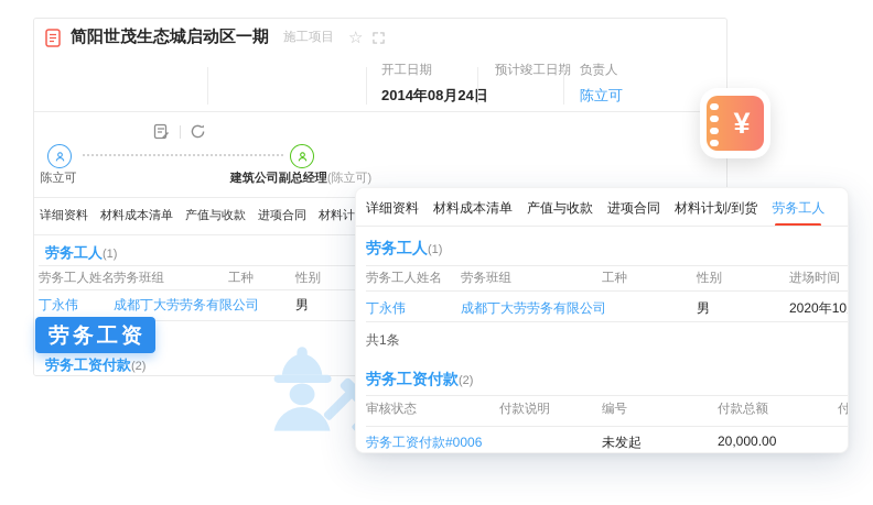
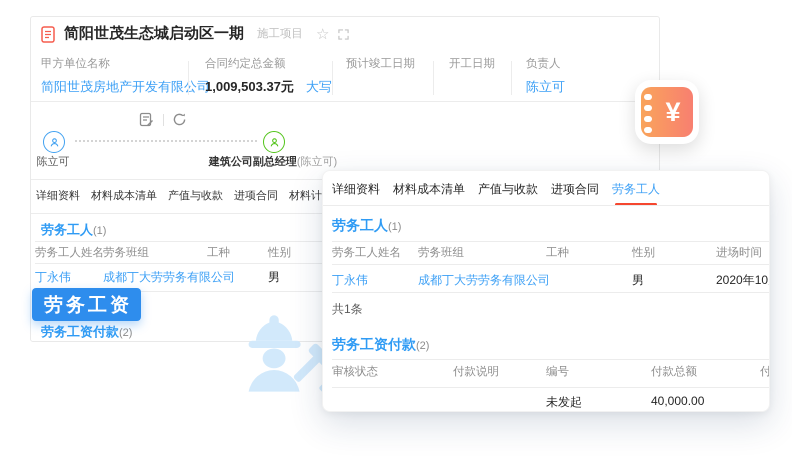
  简阳世茂生态城启动区一期
  施工项目
  ☆
+ 甲方单位名称
+ 简阳世茂房地产开发有限公司
+ 合同约定总金额
+ 1,009,503.37元
+ 大写
- 开工日期
+ 预计竣工日期
- 2014年08月24日
- 预计竣工日期
+ 开工日期
  负责人
  陈立可
  陈立可
  建筑公司副总经理(陈立可)
  详细资料
  材料成本清单
  产值与收款
  进项合同
  劳务工人(1)
  劳务工人姓名
  劳务班组
  工种
  性别
  丁永伟
  成都丁大劳劳务有限公司
  男
  劳务工资付款(2)
  劳务工资
  详细资料
  材料成本清单
  产值与收款
  进项合同
- 材料计划/到货
  劳务工人
  劳务工人(1)
  劳务工人姓名
  劳务班组
  工种
  性别
  进场时间
  丁永伟
  成都丁大劳劳务有限公司
  男
  2020年10
  共1条
  劳务工资付款(2)
  审核状态
  付款说明
  编号
  付款总额
  付
- 劳务工资付款#0006
  未发起
- 20,000.00
+ 40,000.00
  ¥
